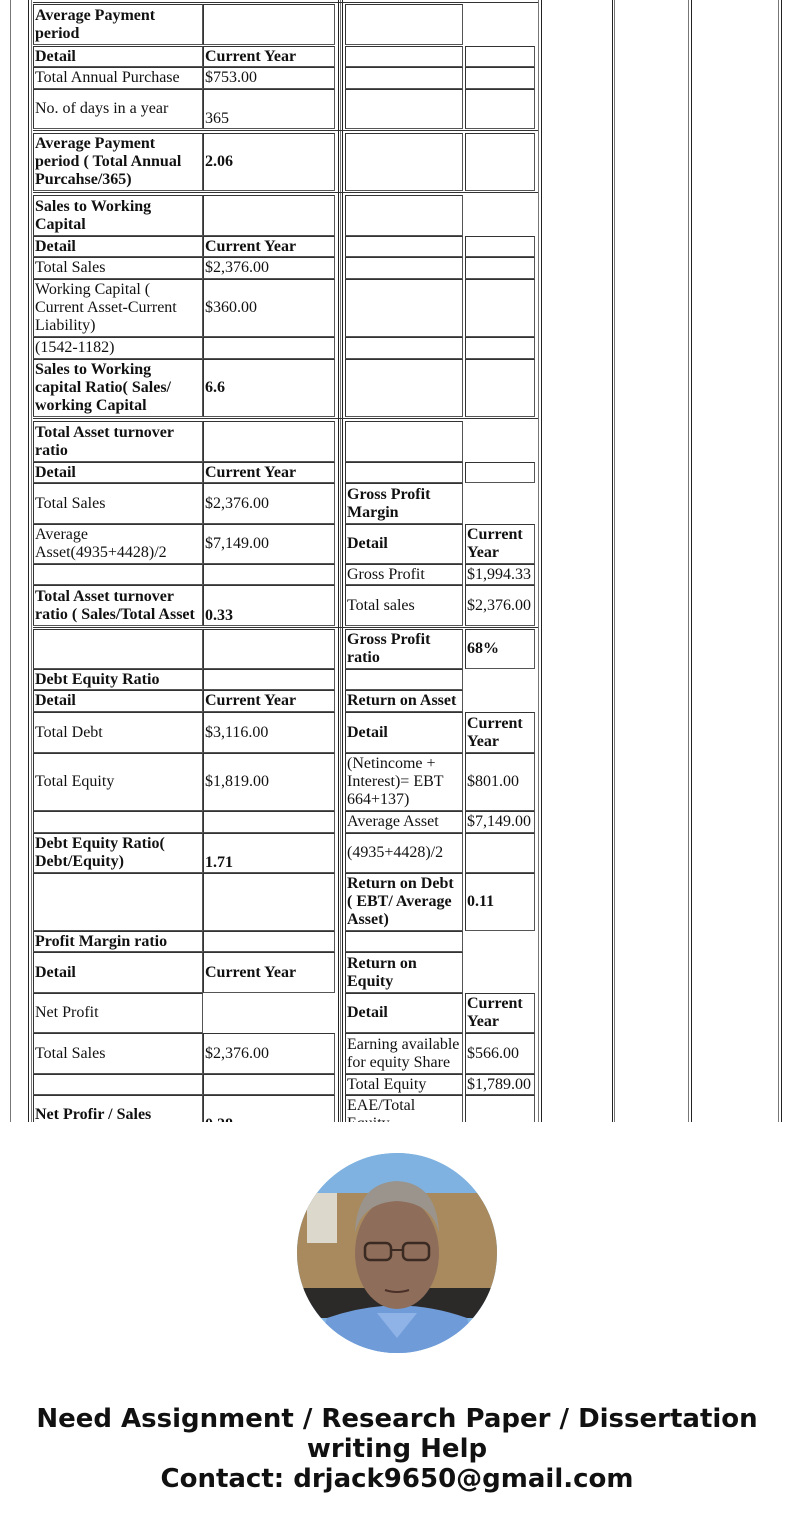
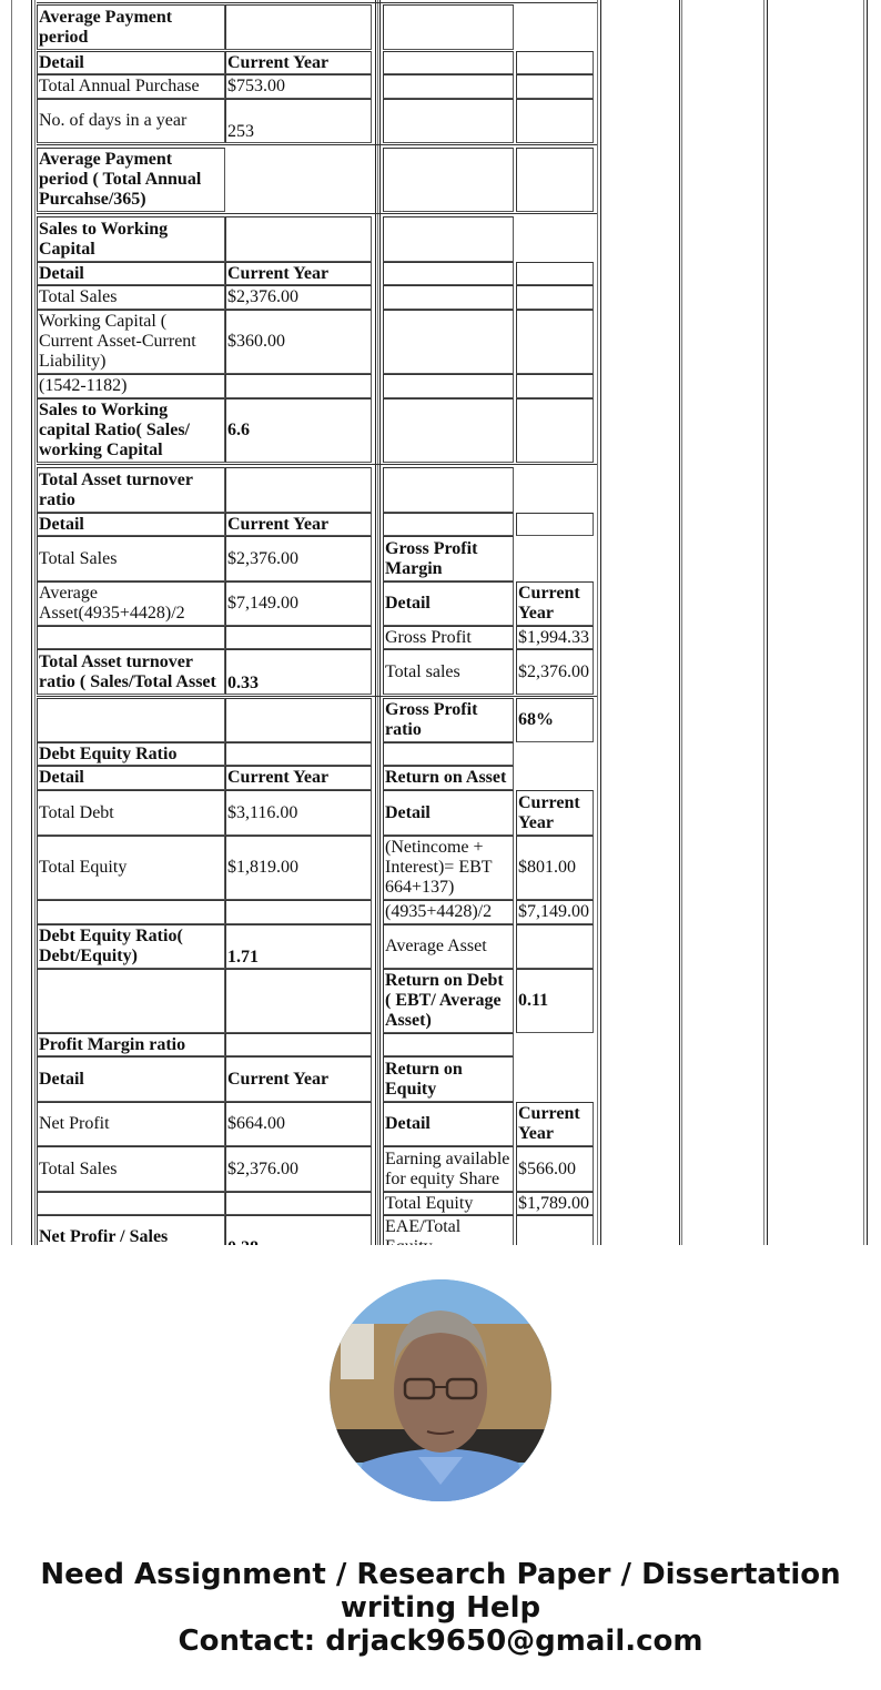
  Average Payment period
  Detail
  Current Year
  Total Annual Purchase
  $753.00
  No. of days in a year
- 365
+ 253
  Average Payment period ( Total Annual Purcahse/365)
- 2.06
  Sales to Working Capital
  Detail
  Current Year
  Total Sales
  $2,376.00
  Working Capital ( Current Asset-Current Liability)
  $360.00
  (1542-1182)
  Sales to Working capital Ratio( Sales/ working Capital
  6.6
  Total Asset turnover ratio
  Detail
  Current Year
  Total Sales
  $2,376.00
  Average Asset(4935+4428)/2
  $7,149.00
  Total Asset turnover ratio ( Sales/Total Asset
  0.33
  Debt Equity Ratio
  Detail
  Current Year
  Total Debt
  $3,116.00
  Total Equity
  $1,819.00
  Debt Equity Ratio( Debt/Equity)
  1.71
  Profit Margin ratio
  Detail
  Current Year
  Net Profit
+ $664.00
  Total Sales
  $2,376.00
  Net Profir / Sales
  Gross Profit Margin
  Detail
  Current Year
  Gross Profit
  $1,994.33
  Total sales
  $2,376.00
  Gross Profit ratio
  68%
  Return on Asset
  Detail
  Current Year
  (Netincome + Interest)= EBT 664+137)
  $801.00
- Average Asset
+ (4935+4428)/2
  $7,149.00
- (4935+4428)/2
+ Average Asset
  Return on Debt ( EBT/ Average Asset)
  0.11
  Return on Equity
  Detail
  Current Year
  Earning available for equity Share
  $566.00
  Total Equity
  $1,789.00
  Need Assignment / Research Paper / Dissertation
  writing Help
  Contact: drjack9650@gmail.com
